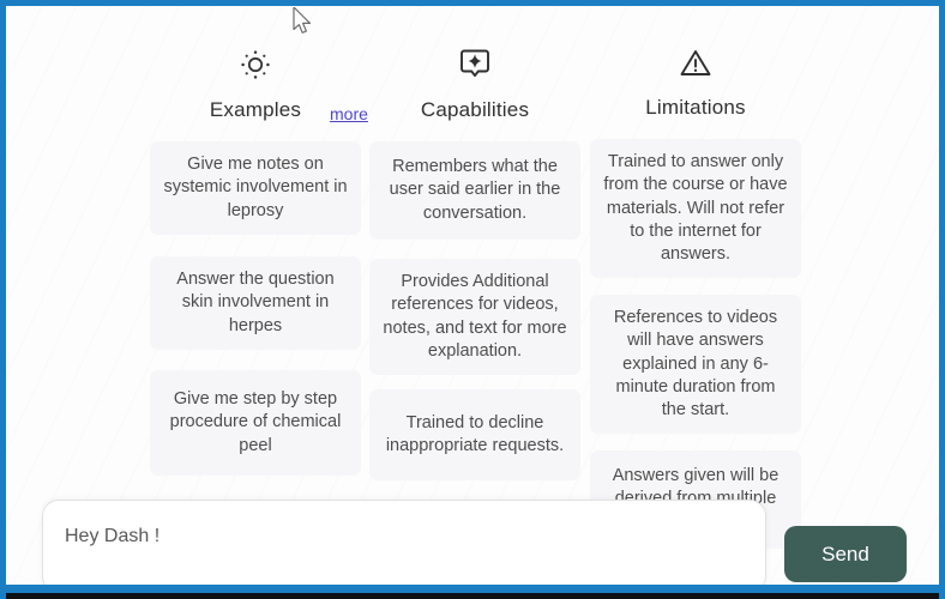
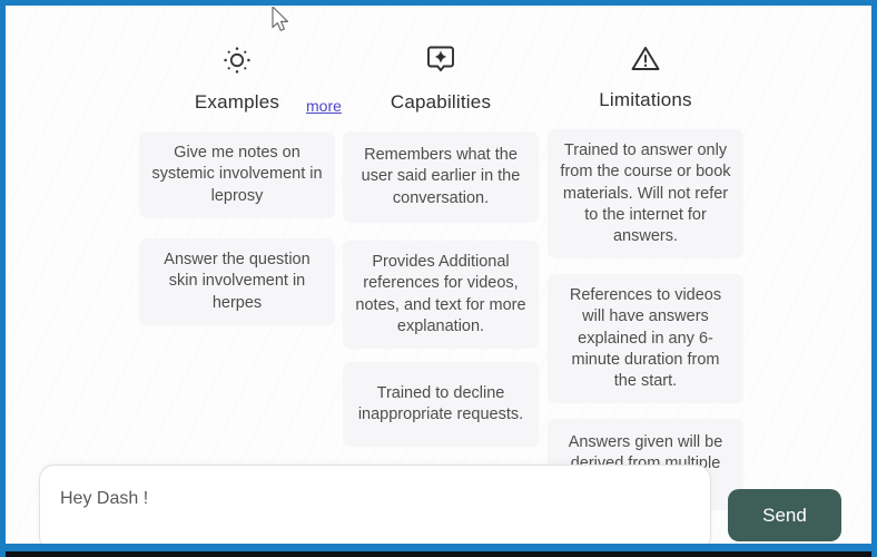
  Examples
  more
  Give me notes on systemic involvement in leprosy
  Answer the question skin involvement in herpes
- Give me step by step procedure of chemical peel
  Capabilities
  Remembers what the user said earlier in the conversation.
  Provides Additional references for videos, notes, and text for more explanation.
  Trained to decline inappropriate requests.
  Limitations
- Trained to answer only from the course or have materials. Will not refer to the internet for answers.
+ Trained to answer only from the course or book materials. Will not refer to the internet for answers.
  References to videos will have answers explained in any 6-minute duration from the start.
  Hey Dash !
  Send
